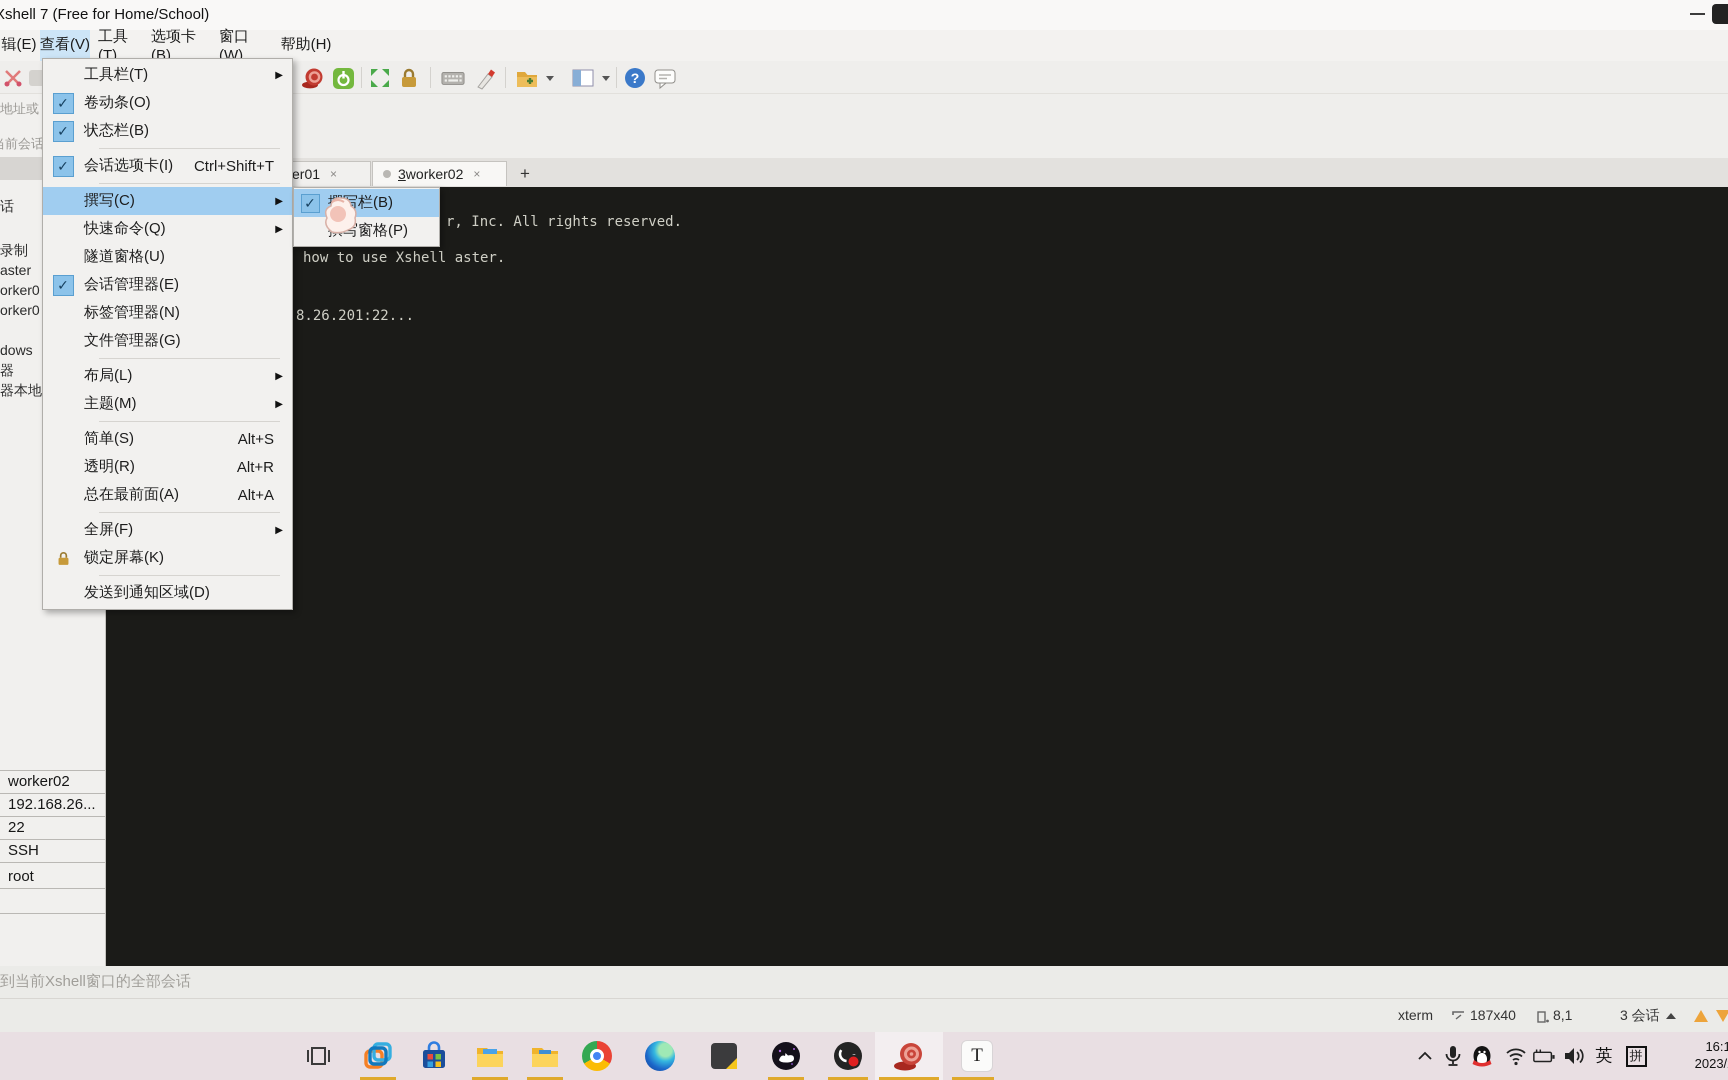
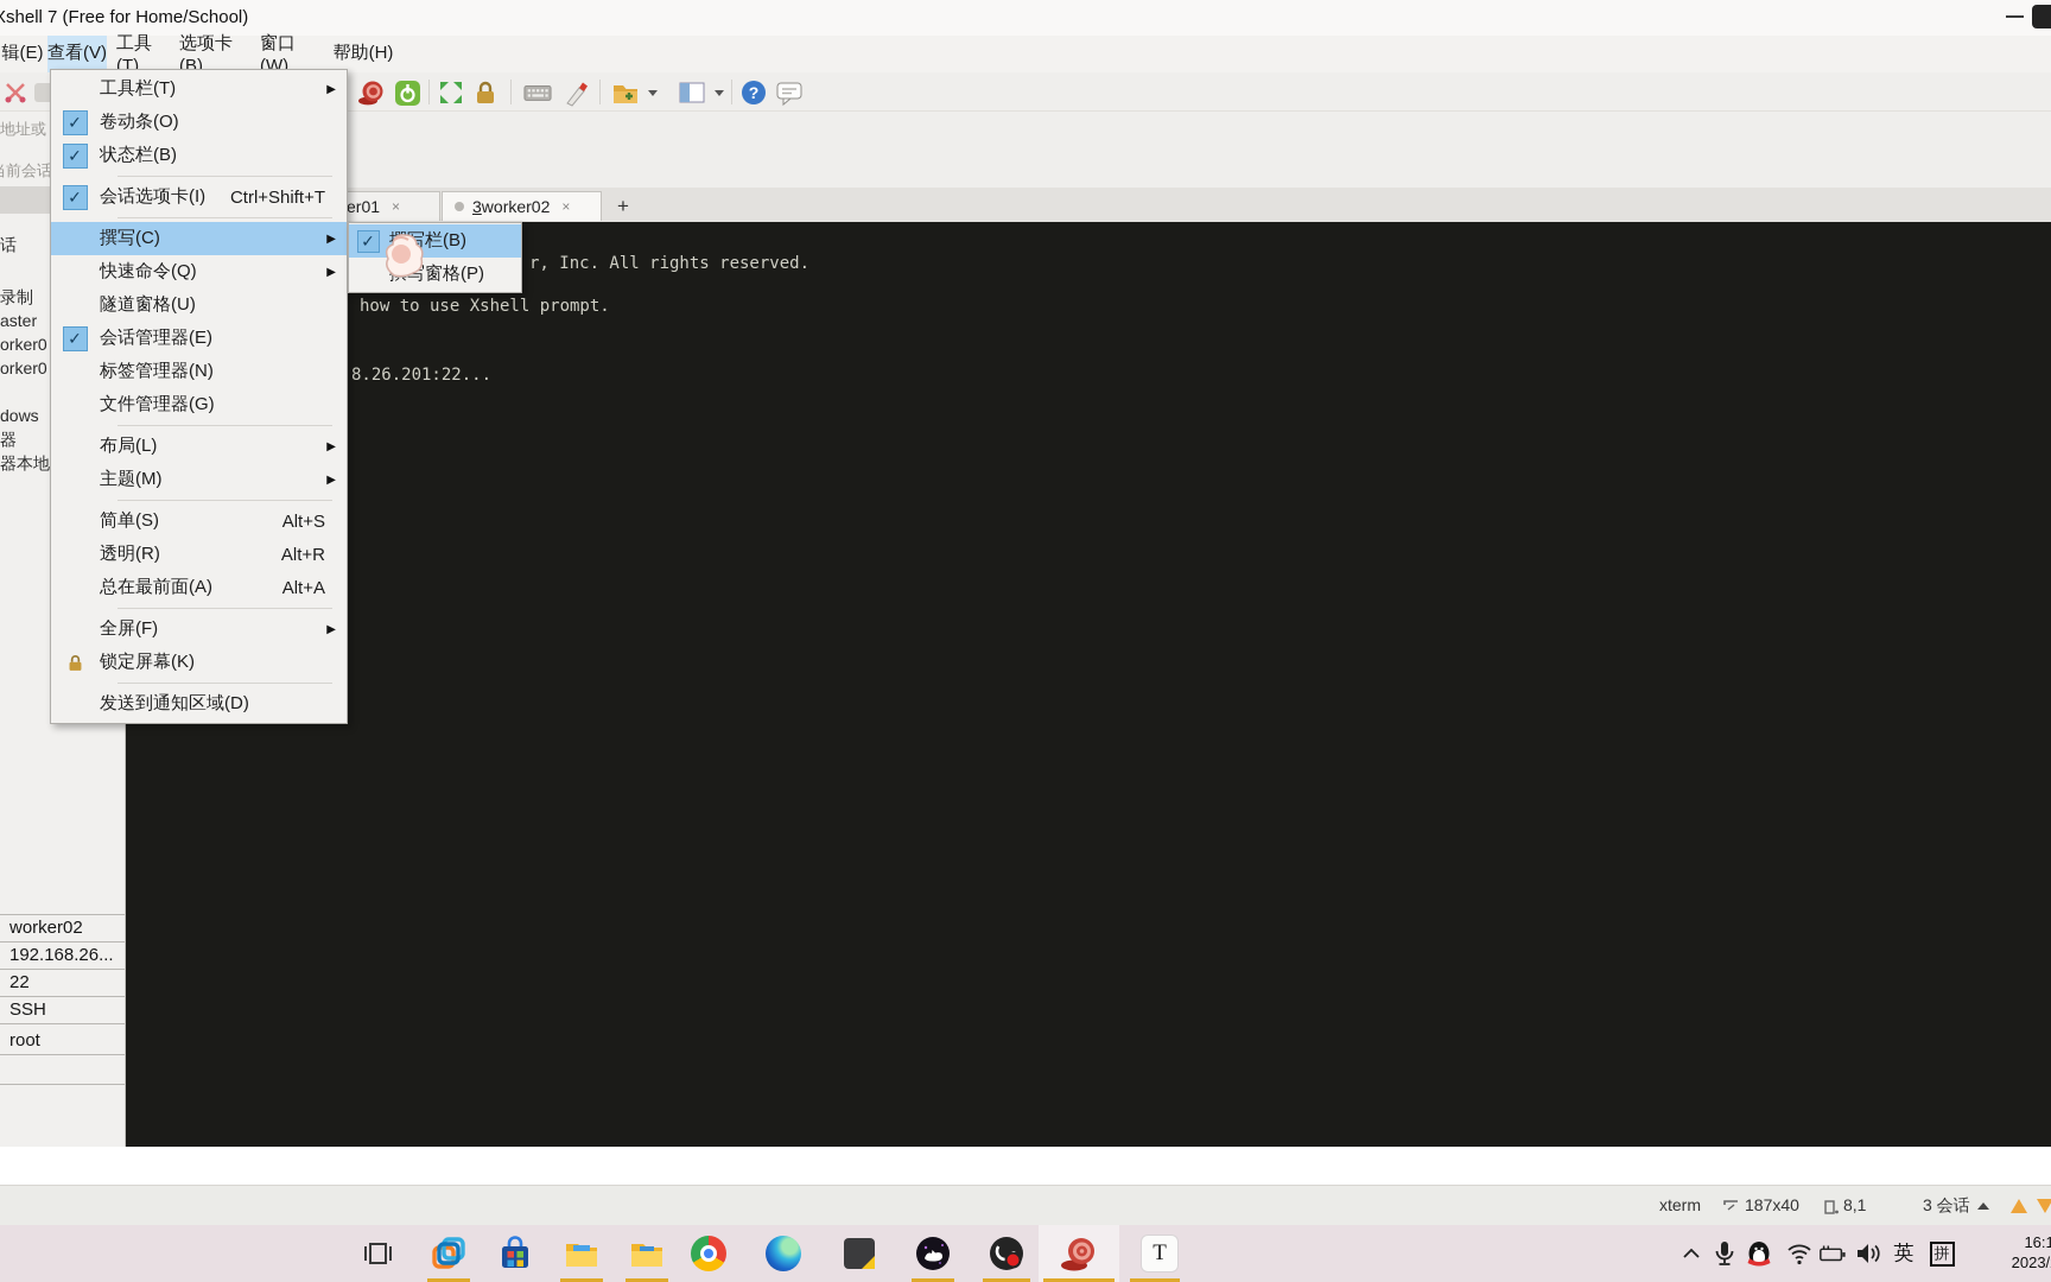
  Xshell 7 (Free for Home/School)
  辑(E)
  查看(V)
  工具(T)
  选项卡(B)
  窗口(W)
  帮助(H)
  ?
  地址或
  前会话
  话
  录制
  aster
  orker0
  orker0
  dows
  器
  器本地
  worker02
  192.168.26...
  22
  SSH
  root
  er01
  ×
  3
  worker02
  ×
  +
  r, Inc. All rights reserved.
- how to use Xshell aster.
+ how to use Xshell prompt.
  8.26.201:22...
- 到当前Xshell窗口的全部会话
  xterm
  187x40
  8,1
  3 会话
  T
  英
  拼
  16:1
  2023/
  工具栏(T)
  ▶
  ✓
  卷动条(O)
  ✓
  状态栏(B)
  ✓
  会话选项卡(I)
  Ctrl+Shift+T
  撰写(C)
  ▶
  快速命令(Q)
  ▶
  隧道窗格(U)
  ✓
  会话管理器(E)
  标签管理器(N)
  文件管理器(G)
  布局(L)
  ▶
  主题(M)
  ▶
  简单(S)
  Alt+S
  透明(R)
  Alt+R
  总在最前面(A)
  Alt+A
  全屏(F)
  ▶
  锁定屏幕(K)
  发送到通知区域(D)
  ✓
  写窗格(P)
